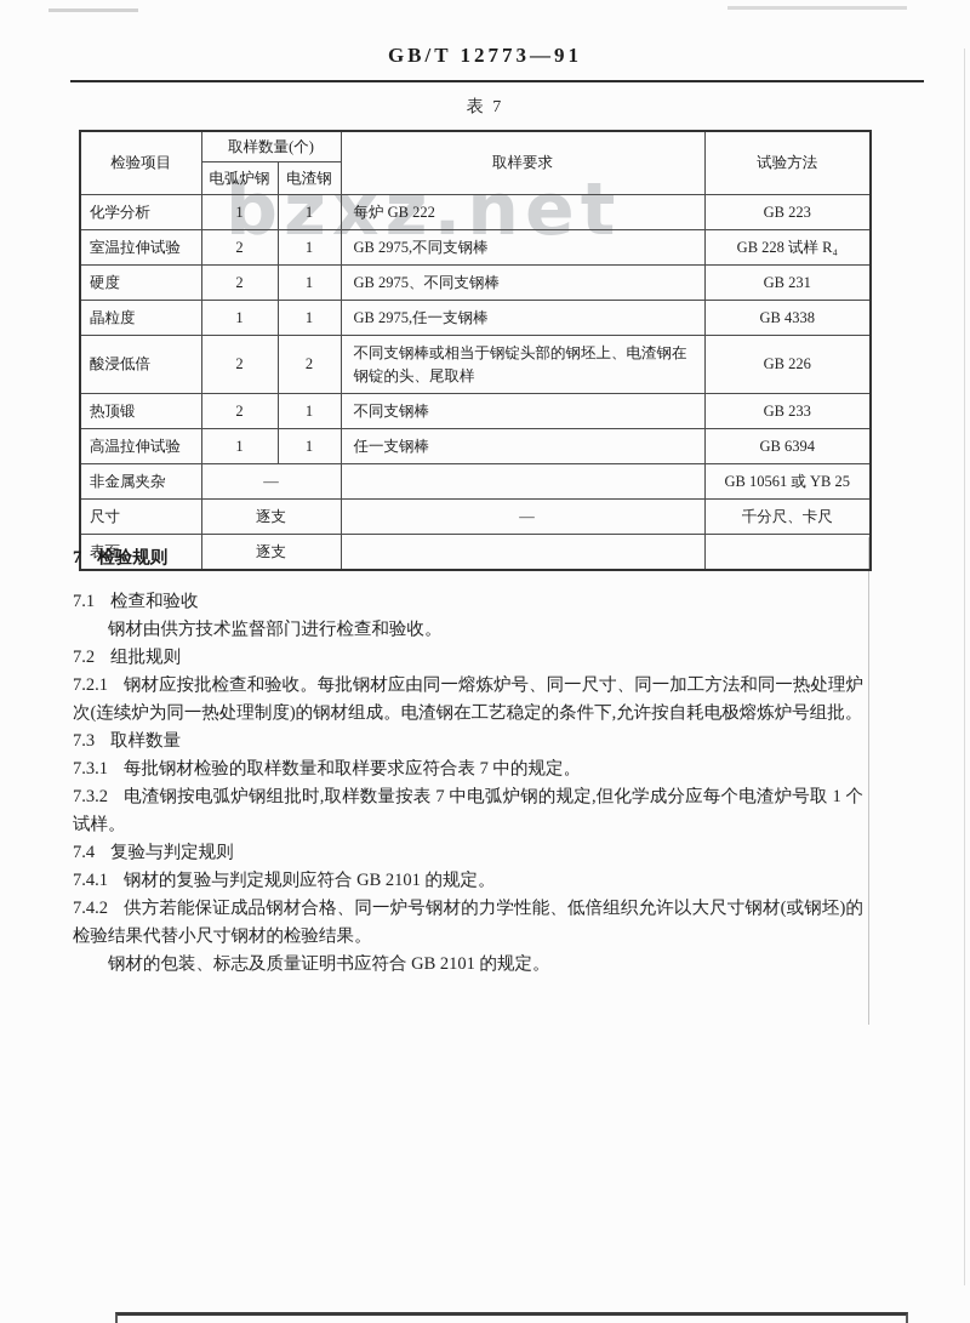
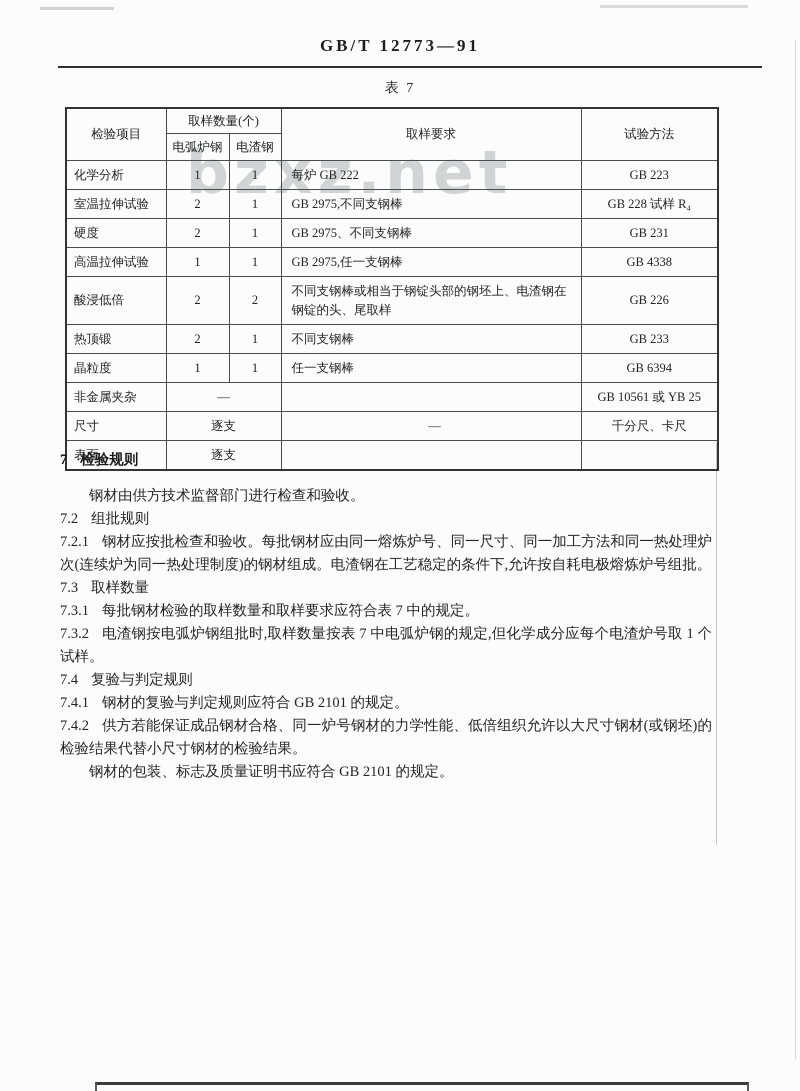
  GB/T 12773—91
  表 7
  bzxz.net
  检验项目	取样数量(个)	取样要求	试验方法
  电弧炉钢	电渣钢
  化学分析	1	1	每炉 GB 222	GB 223
  室温拉伸试验	2	1	GB 2975,不同支钢棒	GB 228 试样 R₄
  硬度	2	1	GB 2975、不同支钢棒	GB 231
- 晶粒度	1	1	GB 2975,任一支钢棒	GB 4338
+ 高温拉伸试验	1	1	GB 2975,任一支钢棒	GB 4338
  酸浸低倍	2	2	不同支钢棒或相当于钢锭头部的钢坯上、电渣钢在钢锭的头、尾取样	GB 226
  热顶锻	2	1	不同支钢棒	GB 233
- 高温拉伸试验	1	1	任一支钢棒	GB 6394
+ 晶粒度	1	1	任一支钢棒	GB 6394
  非金属夹杂	—		GB 10561 或 YB 25
  尺寸	逐支	—	千分尺、卡尺
  表面	逐支
  7 检验规则
- 7.1 检查和验收
  钢材由供方技术监督部门进行检查和验收。
  7.2 组批规则
  7.2.1 钢材应按批检查和验收。每批钢材应由同一熔炼炉号、同一尺寸、同一加工方法和同一热处理炉次(连续炉为同一热处理制度)的钢材组成。电渣钢在工艺稳定的条件下,允许按自耗电极熔炼炉号组批。
  7.3 取样数量
  7.3.1 每批钢材检验的取样数量和取样要求应符合表 7 中的规定。
  7.3.2 电渣钢按电弧炉钢组批时,取样数量按表 7 中电弧炉钢的规定,但化学成分应每个电渣炉号取 1 个试样。
  7.4 复验与判定规则
  7.4.1 钢材的复验与判定规则应符合 GB 2101 的规定。
  7.4.2 供方若能保证成品钢材合格、同一炉号钢材的力学性能、低倍组织允许以大尺寸钢材(或钢坯)的检验结果代替小尺寸钢材的检验结果。
  钢材的包装、标志及质量证明书应符合 GB 2101 的规定。
